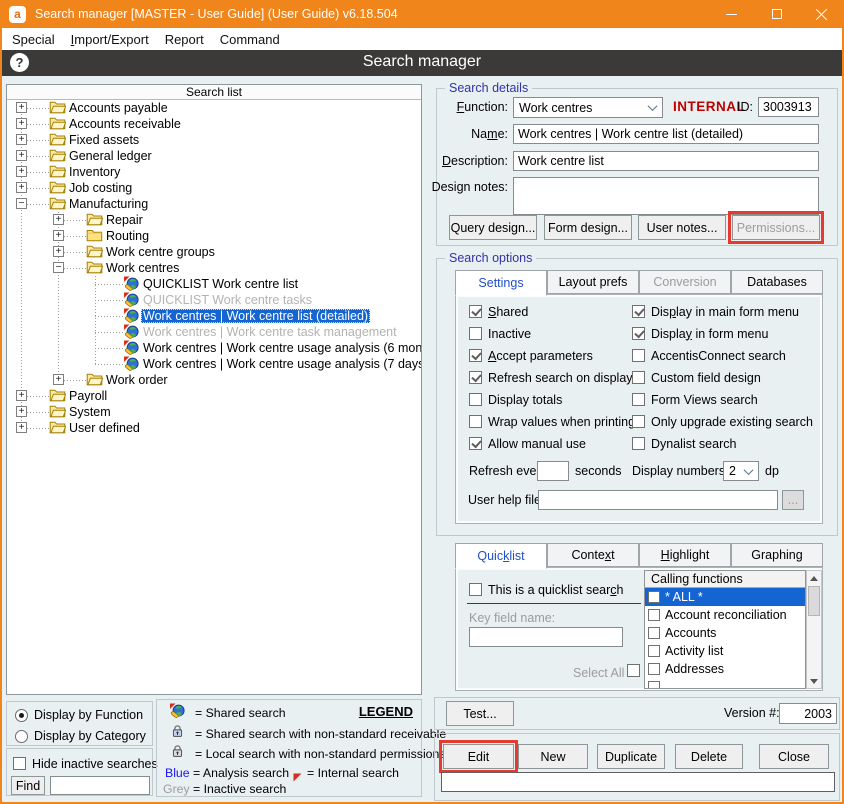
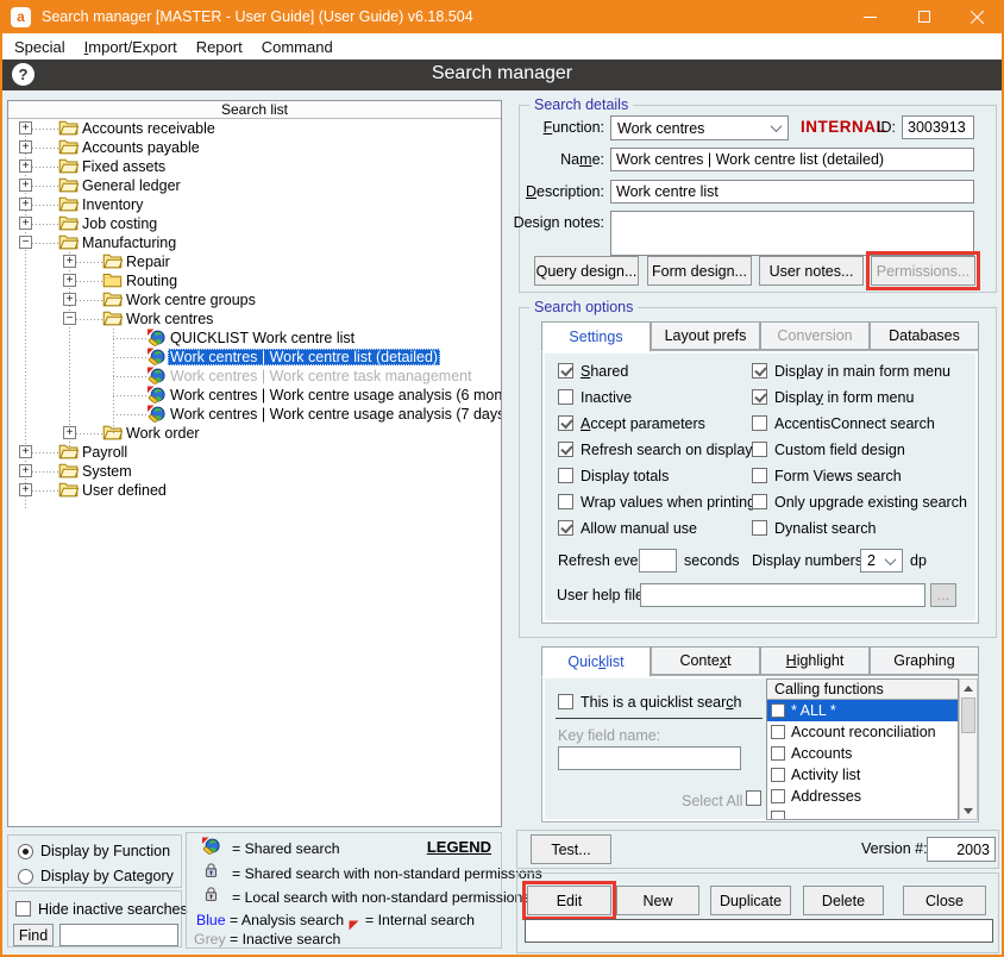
  a
  Search manager [MASTER - User Guide] (User Guide) v6.18.504
  Special
  I
  mport/Export
  Report
  Command
  ?
  Search manager
  Search list
  +
- Accounts payable
+ Accounts receivable
  +
- Accounts receivable
+ Accounts payable
  +
  Fixed assets
  +
  General ledger
  +
  Inventory
  +
  Job costing
  −
  Manufacturing
  +
  Repair
  +
  Routing
  +
  Work centre groups
  −
  Work centres
  QUICKLIST Work centre list
- QUICKLIST Work centre tasks
  Work centres | Work centre list (detailed)
  Work centres | Work centre task management
  Work centres | Work centre usage analysis (6 mon
  Work centres | Work centre usage analysis (7 day
  +
  Work order
  +
  Payroll
  +
  System
  +
  User defined
  Display by Function
  Display by Category
  Hide inactive searches
  Find
  LEGEND
  = Shared search
- = Shared search with non-standard receivable
+ = Shared search with non-standard permissions
  = Local search with non-standard permission
  Blue
  = Analysis search
  = Internal search
  Grey
  = Inactive search
  Search details
  Function:
  Work centres
  INTERNAL
  ID:
  3003913
  Name:
  Work centres | Work centre list (detailed)
  Description:
  Work centre list
  Design notes:
  Query design...
  Form design...
  User notes...
  Permissions...
  Search options
  Settings
  Layout prefs
  Conversion
  Databases
  Shared
  Inactive
  Accept parameters
  Refresh search on display
  Display totals
  Wrap values when printin
  Allow manual use
  Display in main form menu
  Display in form menu
  AccentisConnect search
  Custom field design
  Form Views search
  Only upgrade existing search
  Dynalist search
  Refresh eve
  seconds
  Display numbers
  2
  dp
  User help fil
  ...
  Quicklist
  Context
  Highlight
  Graphing
  This is a quicklist search
  Key field name:
  Select All
  Calling functions
  * ALL *
  Account reconciliation
  Accounts
  Activity list
  Addresses
  Test...
  Version #:
  2003
  Edit
  New
  Duplicate
  Delete
  Close
